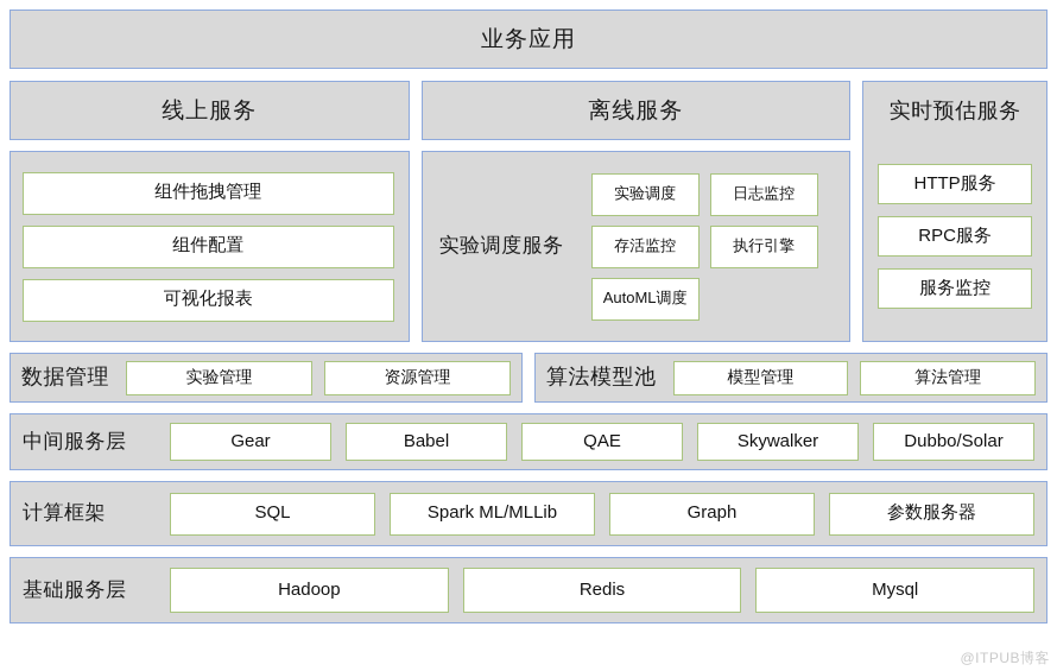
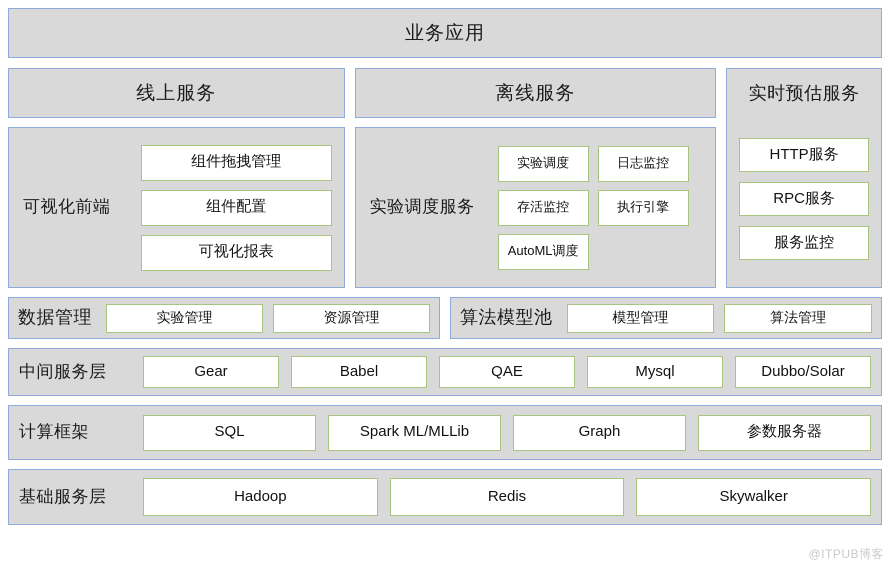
  业务应用
  线上服务
+ 可视化前端
  组件拖拽管理
  组件配置
  可视化报表
  离线服务
  实验调度服务
  实验调度
  日志监控
  存活监控
  执行引擎
  AutoML调度
  实时预估服务
  HTTP服务
  RPC服务
  服务监控
  数据管理
  实验管理
  资源管理
  算法模型池
  模型管理
  算法管理
  中间服务层
  Gear
  Babel
  QAE
- Skywalker
+ Mysql
  Dubbo/Solar
  计算框架
  SQL
  Spark ML/MLLib
  Graph
  参数服务器
  基础服务层
  Hadoop
  Redis
- Mysql
+ Skywalker
  @ITPUB博客
